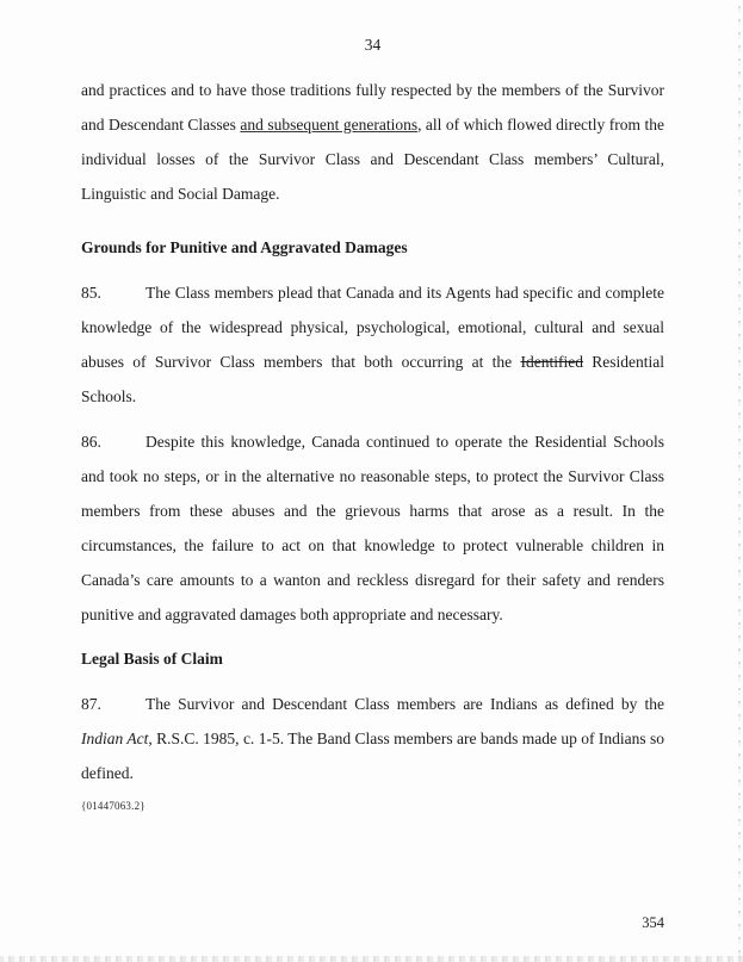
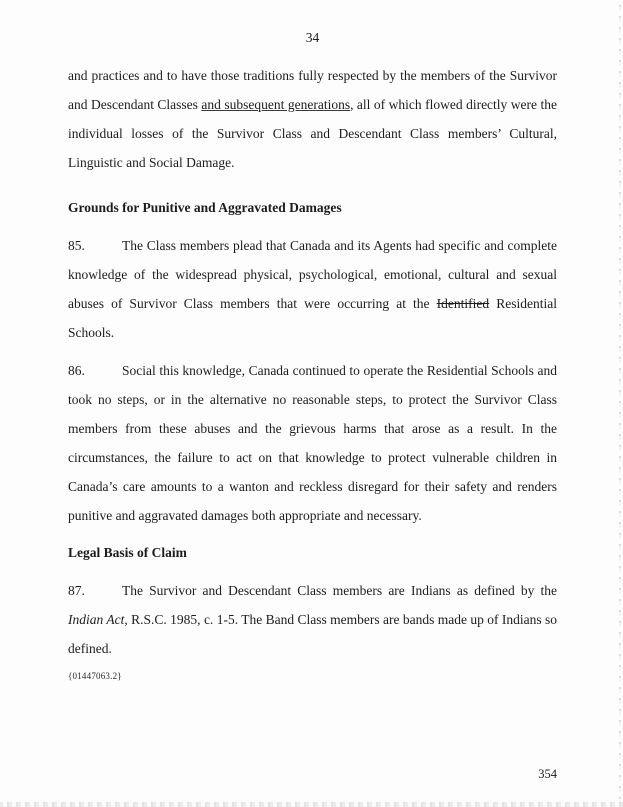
  34
- and practices and to have those traditions fully respected by the members of the Survivor and Descendant Classes and subsequent generations, all of which flowed directly from the individual losses of the Survivor Class and Descendant Class members’ Cultural, Linguistic and Social Damage.
+ and practices and to have those traditions fully respected by the members of the Survivor and Descendant Classes and subsequent generations, all of which flowed directly were the individual losses of the Survivor Class and Descendant Class members’ Cultural, Linguistic and Social Damage.
  Grounds for Punitive and Aggravated Damages
- 85. The Class members plead that Canada and its Agents had specific and complete knowledge of the widespread physical, psychological, emotional, cultural and sexual abuses of Survivor Class members that both occurring at the Identified Residential Schools.
+ 85. The Class members plead that Canada and its Agents had specific and complete knowledge of the widespread physical, psychological, emotional, cultural and sexual abuses of Survivor Class members that were occurring at the Identified Residential Schools.
- 86. Despite this knowledge, Canada continued to operate the Residential Schools and took no steps, or in the alternative no reasonable steps, to protect the Survivor Class members from these abuses and the grievous harms that arose as a result. In the circumstances, the failure to act on that knowledge to protect vulnerable children in Canada’s care amounts to a wanton and reckless disregard for their safety and renders punitive and aggravated damages both appropriate and necessary.
+ 86. Social this knowledge, Canada continued to operate the Residential Schools and took no steps, or in the alternative no reasonable steps, to protect the Survivor Class members from these abuses and the grievous harms that arose as a result. In the circumstances, the failure to act on that knowledge to protect vulnerable children in Canada’s care amounts to a wanton and reckless disregard for their safety and renders punitive and aggravated damages both appropriate and necessary.
  Legal Basis of Claim
  87. The Survivor and Descendant Class members are Indians as defined by the Indian Act, R.S.C. 1985, c. 1-5. The Band Class members are bands made up of Indians so defined.
  {01447063.2}
  354
